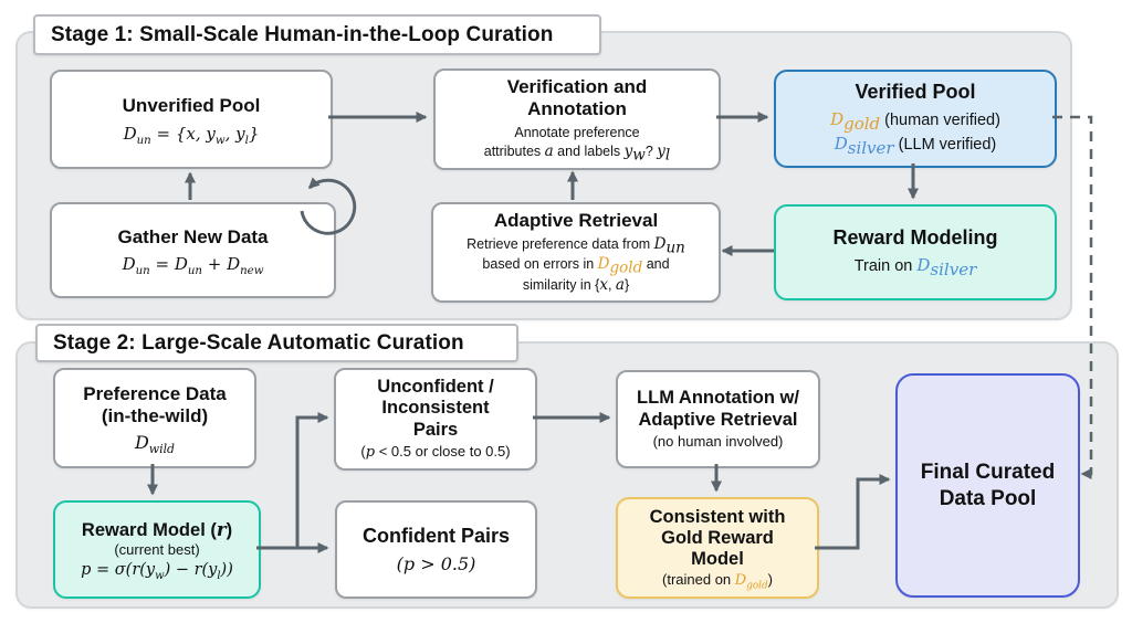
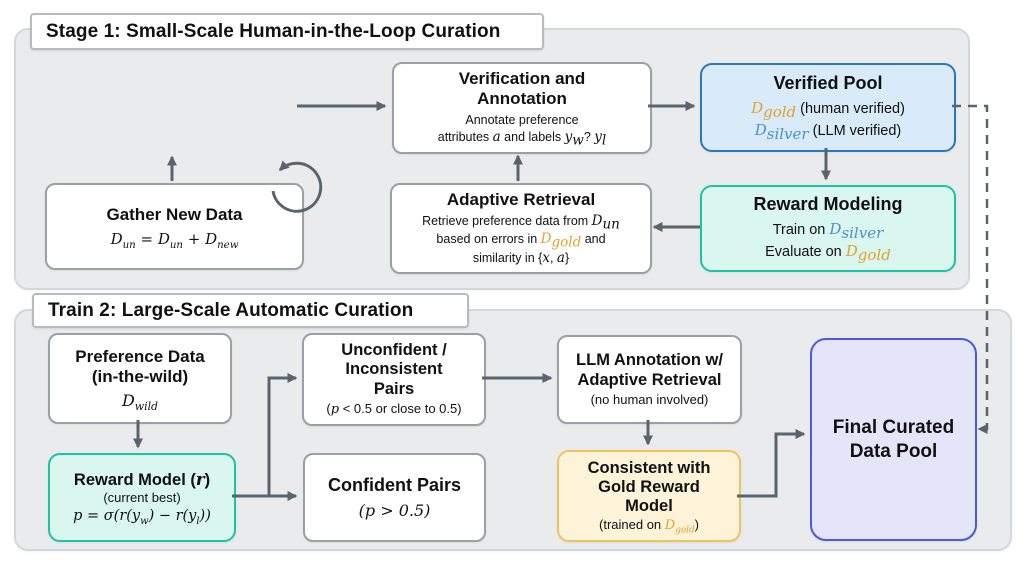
  Stage 1: Small-Scale Human-in-the-Loop Curation
- Stage 2: Large-Scale Automatic Curation
+ Train 2: Large-Scale Automatic Curation
- Unverified Pool
- Dun = {x, yw, yl}
  Gather New Data
  Dun = Dun + Dnew
  Verification and
  Annotation
  Annotate preference
  attributes a and labels yw? yl
  Adaptive Retrieval
  Retrieve preference data from Dun
  based on errors in Dgold and
  similarity in {x, a}
  Verified Pool
  Dgold (human verified)
  Dsilver (LLM verified)
  Reward Modeling
  Train on Dsilver
+ Evaluate on Dgold
  Preference Data
  (in-the-wild)
  Dwild
  Reward Model (r)
  (current best)
  p = σ(r(yw) − r(yl))
  Unconfident /
  Inconsistent
  Pairs
  (p < 0.5 or close to 0.5)
  Confident Pairs
  (p > 0.5)
  LLM Annotation w/
  Adaptive Retrieval
  (no human involved)
  Consistent with
  Gold Reward
  Model
  (trained on Dgold)
  Final Curated
  Data Pool
